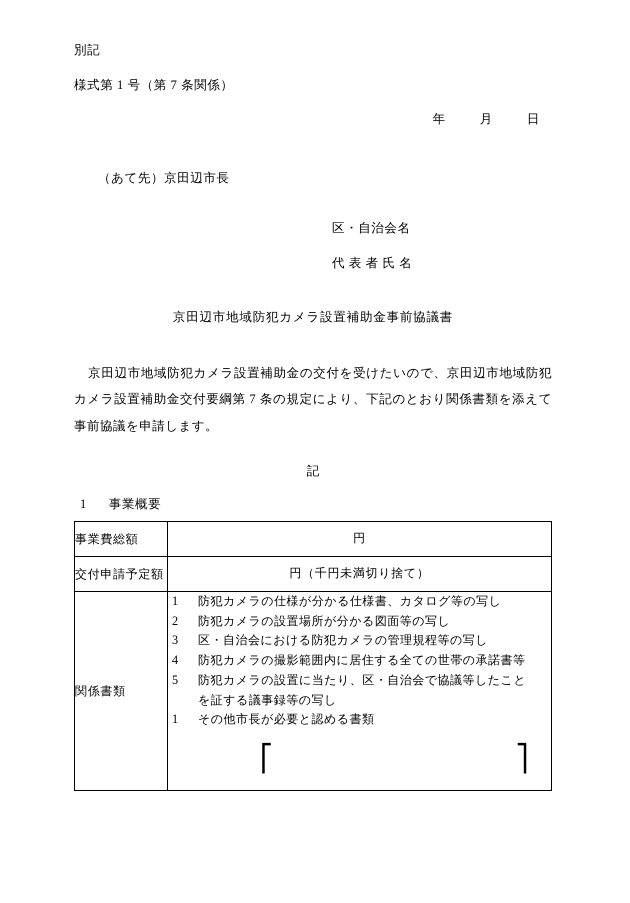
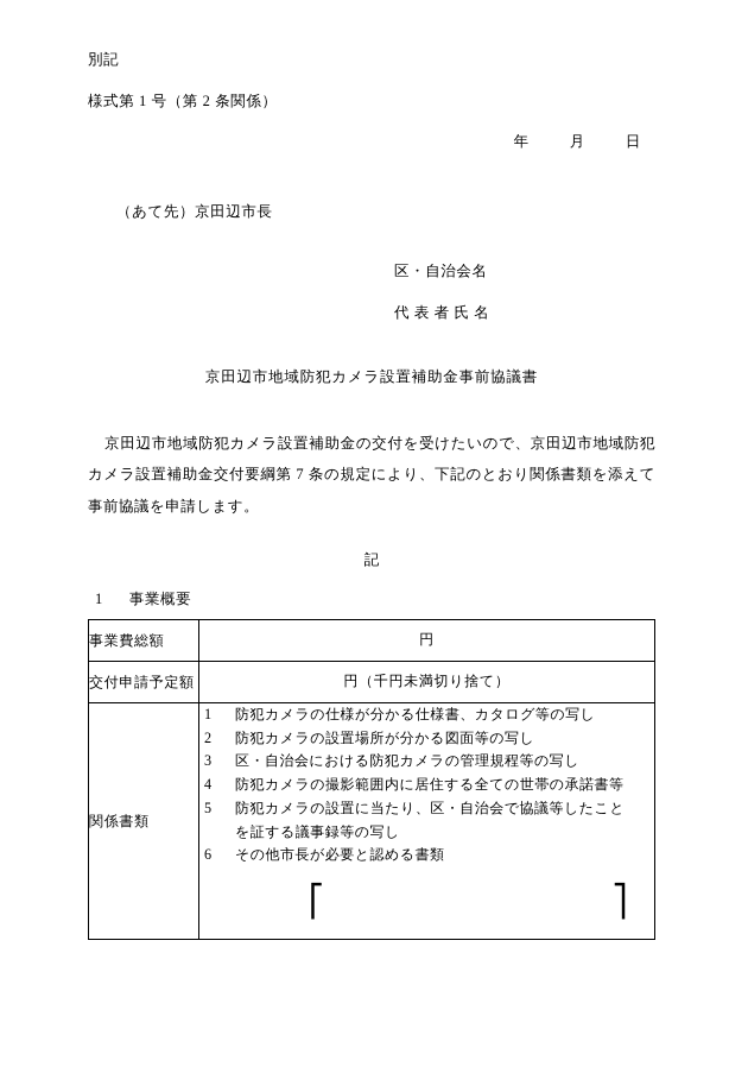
  別記
- 様式第 1 号（第 7 条関係）
+ 様式第 1 号（第 2 条関係）
  年 月 日
  （あて先）京田辺市長
  区・自治会名
  代 表 者 氏 名
  京田辺市地域防犯カメラ設置補助金事前協議書
  京田辺市地域防犯カメラ設置補助金の交付を受けたいので、京田辺市地域防犯カメラ設置補助金交付要綱第 7 条の規定により、下記のとおり関係書類を添えて事前協議を申請します。
  記
  1 事業概要
  事業費総額	円
  交付申請予定額	円（千円未満切り捨て）
- 関係書類	1 防犯カメラの仕様が分かる仕様書、カタログ等の写し 2 防犯カメラの設置場所が分かる図面等の写し 3 区・自治会における防犯カメラの管理規程等の写し 4 防犯カメラの撮影範囲内に居住する全ての世帯の承諾書等 5 防犯カメラの設置に当たり、区・自治会で協議等したことを証する議事録等の写し 1 その他市長が必要と認める書類 ⎡ ⎤
+ 関係書類	1 防犯カメラの仕様が分かる仕様書、カタログ等の写し 2 防犯カメラの設置場所が分かる図面等の写し 3 区・自治会における防犯カメラの管理規程等の写し 4 防犯カメラの撮影範囲内に居住する全ての世帯の承諾書等 5 防犯カメラの設置に当たり、区・自治会で協議等したことを証する議事録等の写し 6 その他市長が必要と認める書類 ⎡ ⎤
